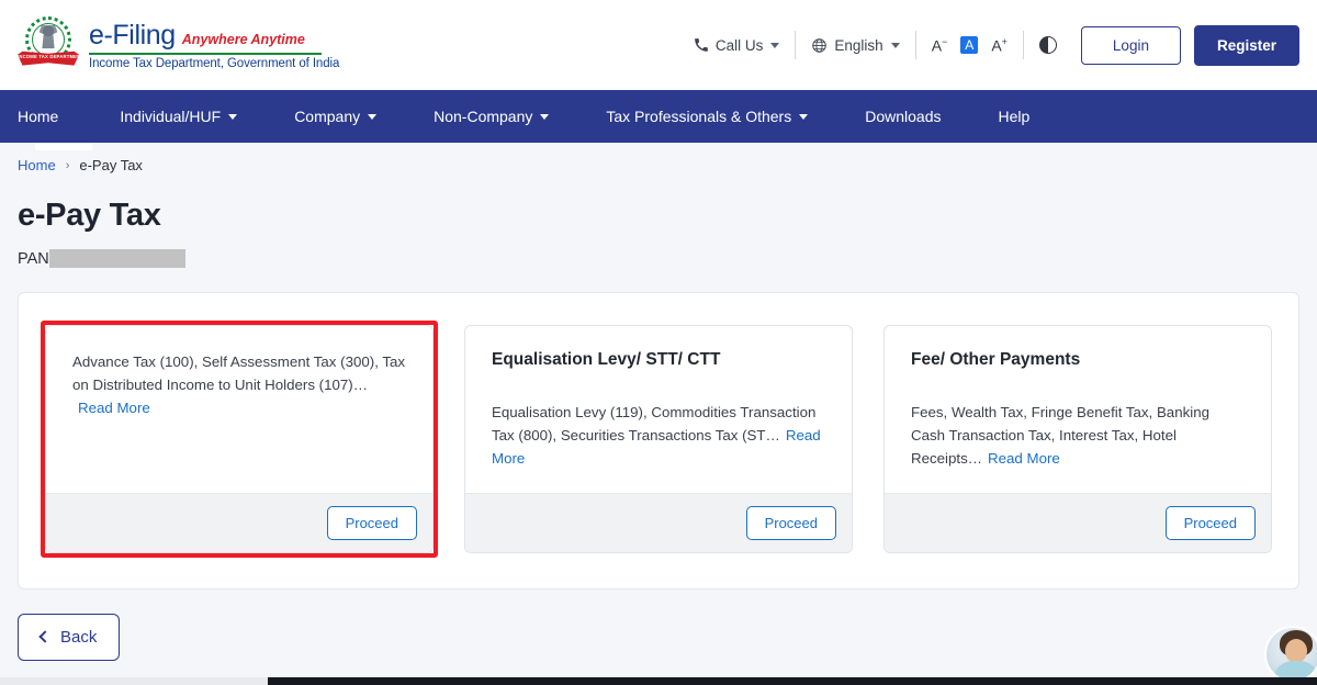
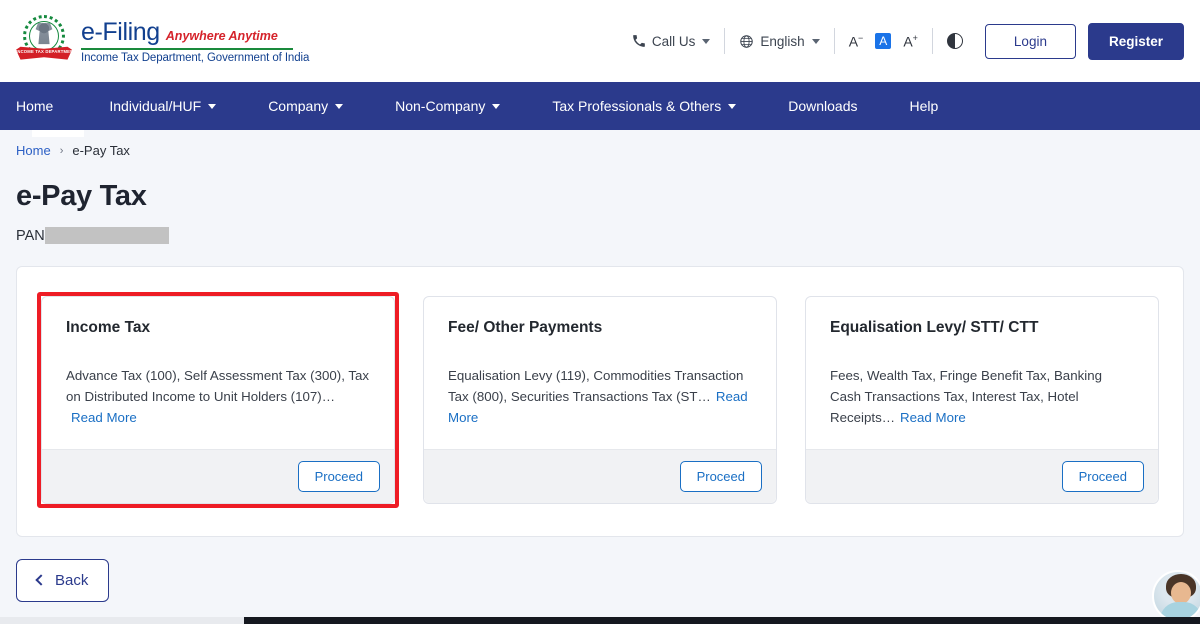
  e-Filing
  Anywhere Anytime
  Income Tax Department, Government of India
  Call Us
  English
  A−
  A
  A+
  Login
  Register
  Home
  Individual/HUF
  Company
  Non-Company
  Tax Professionals & Others
  Downloads
  Help
  Home
  ›
  e-Pay Tax
  e-Pay Tax
  PAN
+ Income Tax
  Advance Tax (100), Self Assessment Tax (300), Tax on Distributed Income to Unit Holders (107)…Read More
  Proceed
- Equalisation Levy/ STT/ CTT
+ Fee/ Other Payments
  Equalisation Levy (119), Commodities Transaction Tax (800), Securities Transactions Tax (ST… Read More
  Proceed
- Fee/ Other Payments
+ Equalisation Levy/ STT/ CTT
- Fees, Wealth Tax, Fringe Benefit Tax, Banking Cash Transaction Tax, Interest Tax, Hotel Receipts… Read More
+ Fees, Wealth Tax, Fringe Benefit Tax, Banking Cash Transactions Tax, Interest Tax, Hotel Receipts… Read More
  Proceed
  Back
